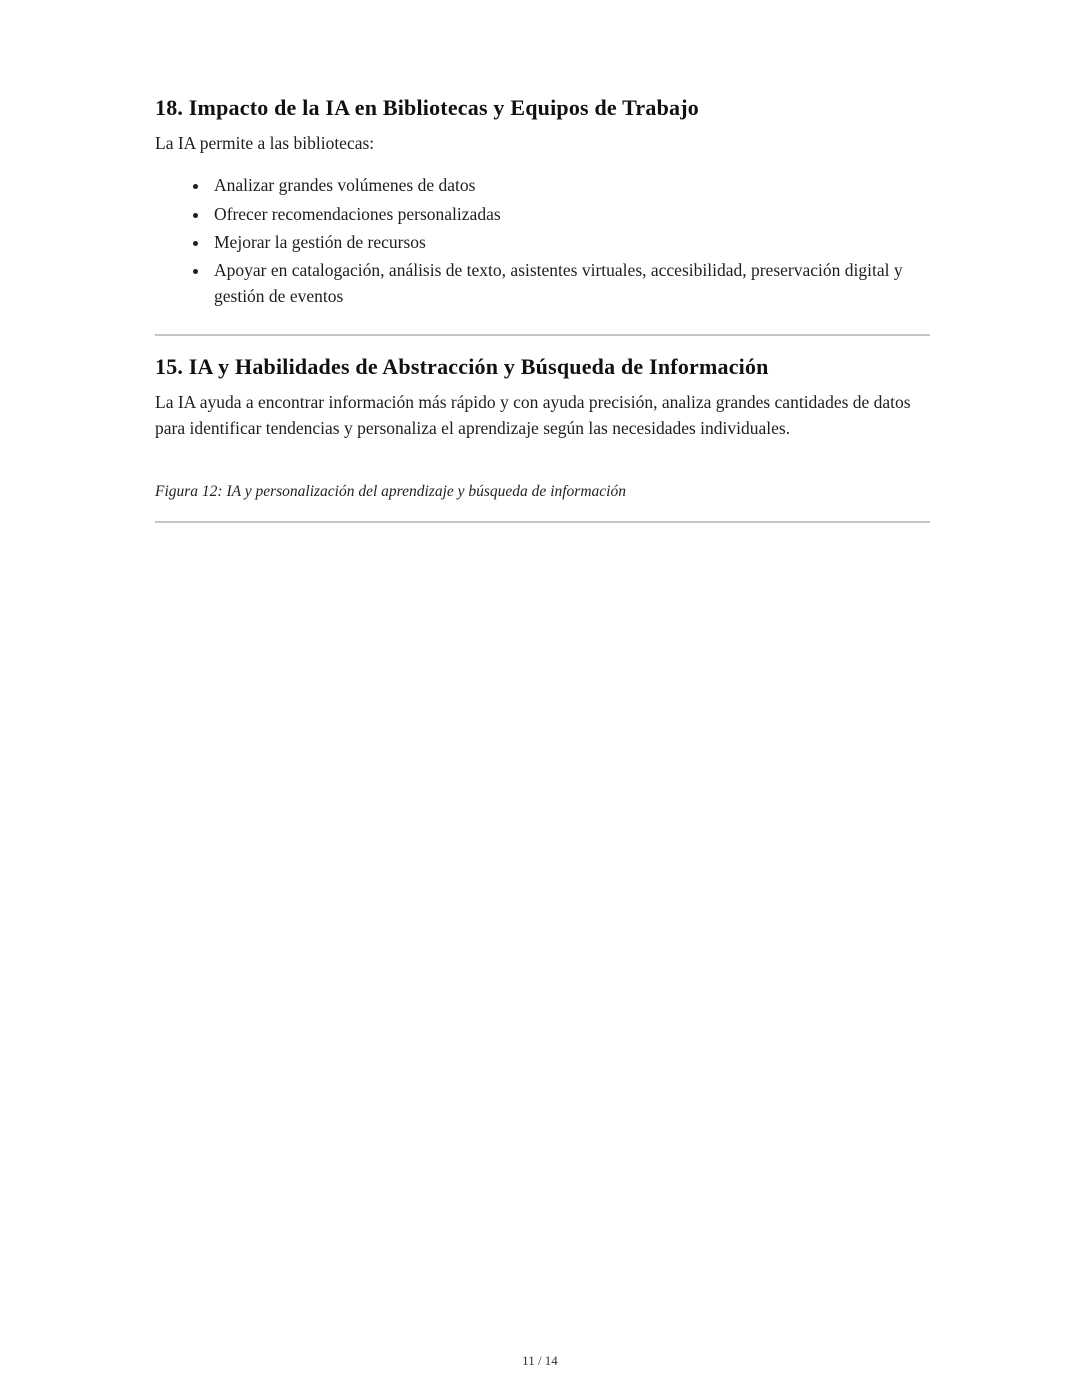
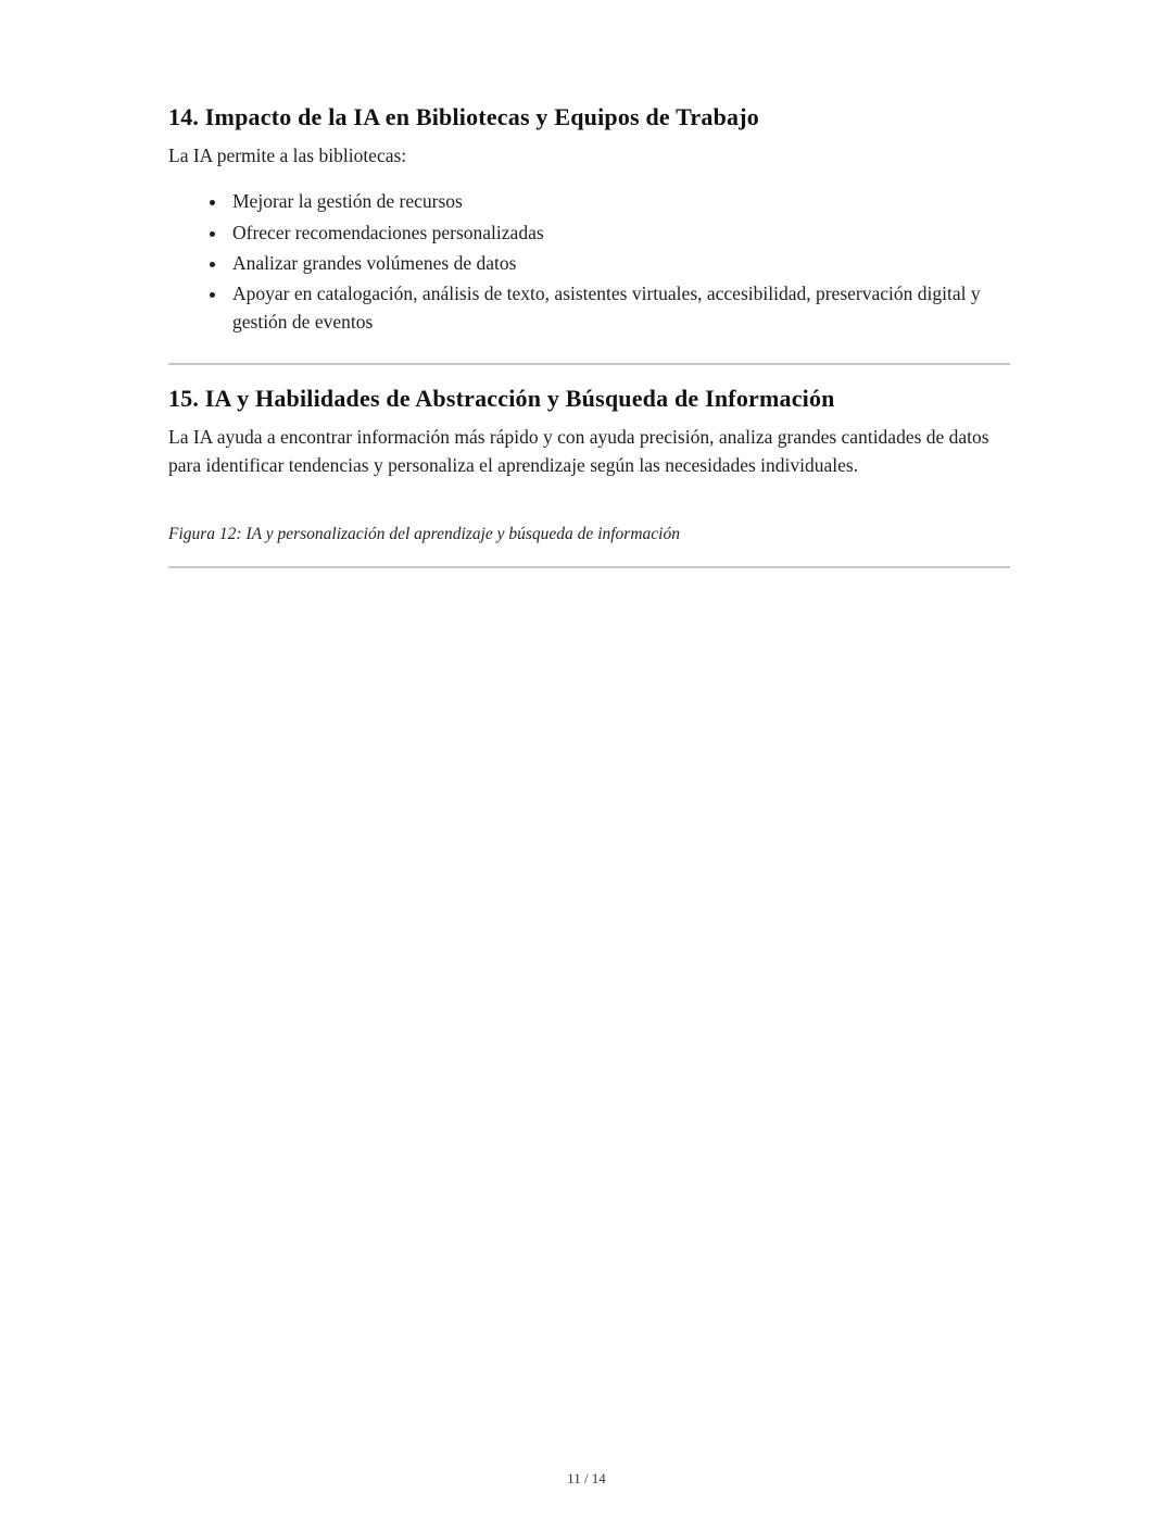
- 18. Impacto de la IA en Bibliotecas y Equipos de Trabajo
+ 14. Impacto de la IA en Bibliotecas y Equipos de Trabajo
  La IA permite a las bibliotecas:
- Analizar grandes volúmenes de datos
+ Mejorar la gestión de recursos
  Ofrecer recomendaciones personalizadas
- Mejorar la gestión de recursos
+ Analizar grandes volúmenes de datos
  Apoyar en catalogación, análisis de texto, asistentes virtuales, accesibilidad, preservación digital y gestión de eventos
  15. IA y Habilidades de Abstracción y Búsqueda de Información
  La IA ayuda a encontrar información más rápido y con ayuda precisión, analiza grandes cantidades de datos para identificar tendencias y personaliza el aprendizaje según las necesidades individuales.
  Figura 12: IA y personalización del aprendizaje y búsqueda de información
  11 / 14
